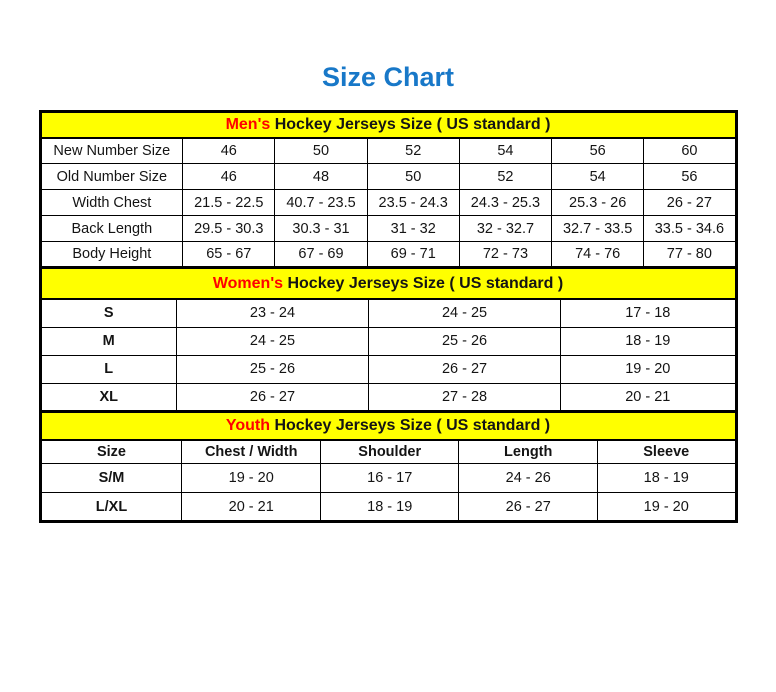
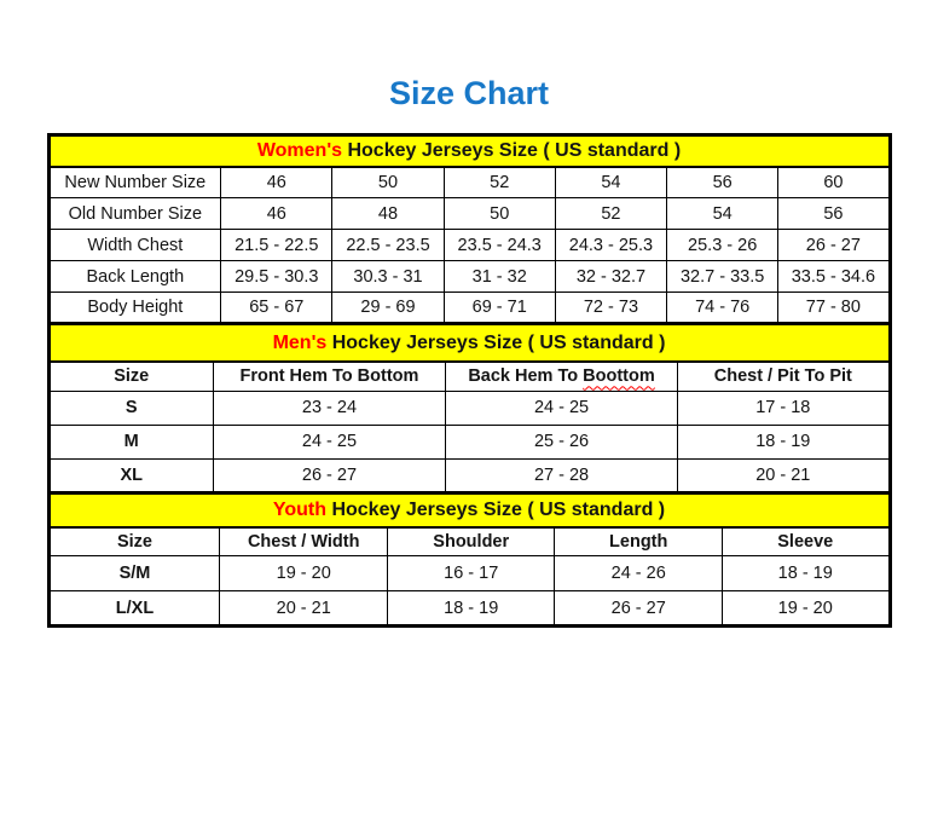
  Size Chart
- Men's Hockey Jerseys Size ( US standard )
+ Women's Hockey Jerseys Size ( US standard )
  New Number Size	46	50	52	54	56	60
  Old Number Size	46	48	50	52	54	56
- Width Chest	21.5 - 22.5	40.7 - 23.5	23.5 - 24.3	24.3 - 25.3	25.3 - 26	26 - 27
+ Width Chest	21.5 - 22.5	22.5 - 23.5	23.5 - 24.3	24.3 - 25.3	25.3 - 26	26 - 27
  Back Length	29.5 - 30.3	30.3 - 31	31 - 32	32 - 32.7	32.7 - 33.5	33.5 - 34.6
- Body Height	65 - 67	67 - 69	69 - 71	72 - 73	74 - 76	77 - 80
+ Body Height	65 - 67	29 - 69	69 - 71	72 - 73	74 - 76	77 - 80
- Women's Hockey Jerseys Size ( US standard )
+ Men's Hockey Jerseys Size ( US standard )
+ Size	Front Hem To Bottom	Back Hem To Boottom	Chest / Pit To Pit
  S	23 - 24	24 - 25	17 - 18
  M	24 - 25	25 - 26	18 - 19
- L	25 - 26	26 - 27	19 - 20
  XL	26 - 27	27 - 28	20 - 21
  Youth Hockey Jerseys Size ( US standard )
  Size	Chest / Width	Shoulder	Length	Sleeve
  S/M	19 - 20	16 - 17	24 - 26	18 - 19
  L/XL	20 - 21	18 - 19	26 - 27	19 - 20
